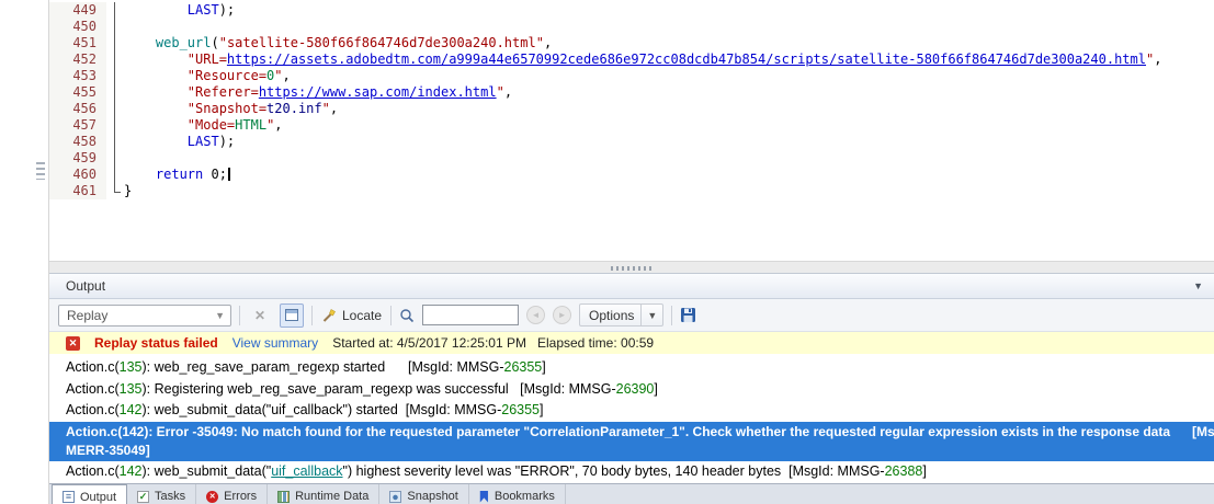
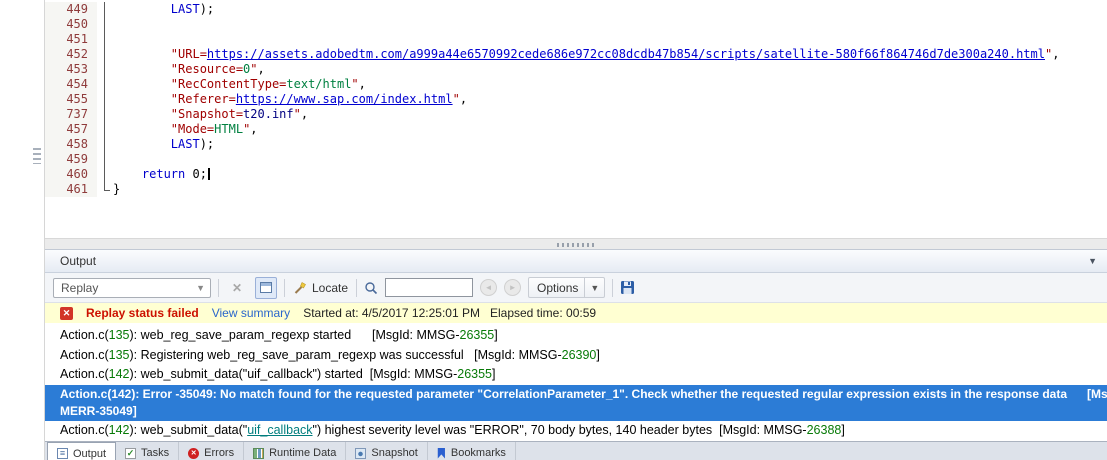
  449
  LAST);
  450
  451
- web_url("satellite-580f66f864746d7de300a240.html",
  452
  "URL=https://assets.adobedtm.com/a999a44e6570992cede686e972cc08dcdb47b854/scripts/satellite-580f66f864746d7de300a240.html",
  453
  "Resource=0",
+ 454
+ "RecContentType=text/html",
  455
  "Referer=https://www.sap.com/index.html",
- 456
+ 737
  "Snapshot=t20.inf",
  457
  "Mode=HTML",
  458
  LAST);
  459
  460
  return 0;
  461
  }
  Output
  ▼
  Replay
  ▼
  ✕
  Locate
  ◄
  ►
  Options
  ▼
  ✕
  Replay status failed
  View summary
  Started at: 4/5/2017 12:25:01 PM Elapsed time: 00:59
  Action.c(135): web_reg_save_param_regexp started [MsgId: MMSG-26355]
  Action.c(135): Registering web_reg_save_param_regexp was successful [MsgId: MMSG-26390]
  Action.c(142): web_submit_data("uif_callback") started [MsgId: MMSG-26355]
  Action.c(142): Error -35049: No match found for the requested parameter "CorrelationParameter_1". Check whether the requested regular expression exists in the response data [Ms
  MERR-35049]
  Action.c(142): web_submit_data("uif_callback") highest severity level was "ERROR", 70 body bytes, 140 header bytes [MsgId: MMSG-26388]
  Output
  Tasks
  Errors
  Runtime Data
  Snapshot
  Bookmarks
